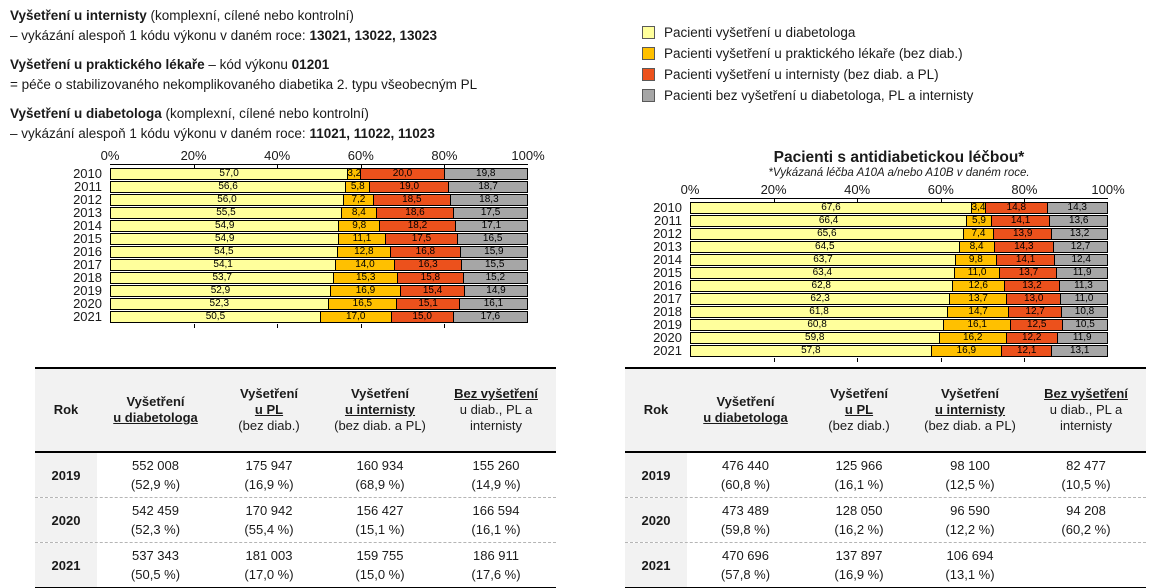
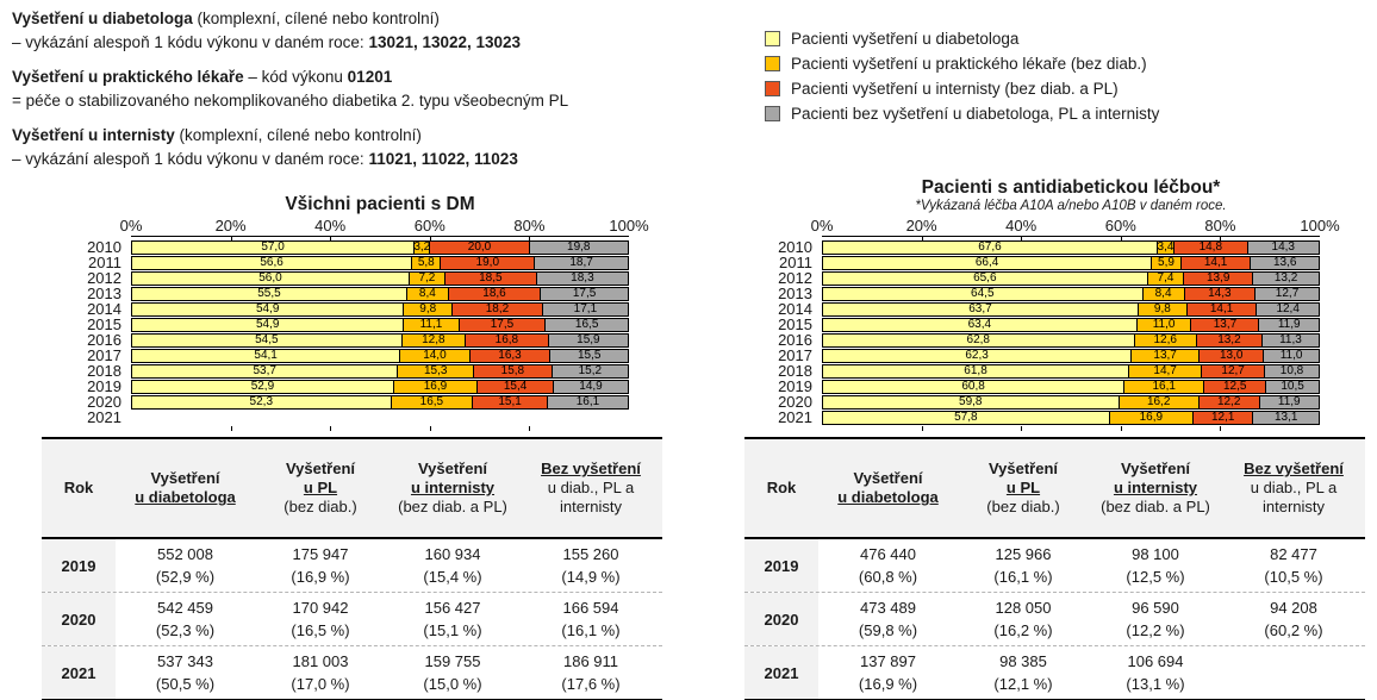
- Vyšetření u internisty (komplexní, cílené nebo kontrolní)
+ Vyšetření u diabetologa (komplexní, cílené nebo kontrolní)
  – vykázání alespoň 1 kódu výkonu v daném roce: 13021, 13022, 13023
  Vyšetření u praktického lékaře – kód výkonu 01201
  = péče o stabilizovaného nekomplikovaného diabetika 2. typu všeobecným PL
- Vyšetření u diabetologa (komplexní, cílené nebo kontrolní)
+ Vyšetření u internisty (komplexní, cílené nebo kontrolní)
  – vykázání alespoň 1 kódu výkonu v daném roce: 11021, 11022, 11023
  Pacienti vyšetření u diabetologa
  Pacienti vyšetření u praktického lékaře (bez diab.)
  Pacienti vyšetření u internisty (bez diab. a PL)
  Pacienti bez vyšetření u diabetologa, PL a internisty
+ Všichni pacienti s DM
  0%
  20%
  40%
  60%
  80%
  100%
  2010
  57,0
  3,2
  20,0
  19,8
  2011
  56,6
  5,8
  19,0
  18,7
  2012
  56,0
  7,2
  18,5
  18,3
  2013
  55,5
  8,4
  18,6
  17,5
  2014
  54,9
  9,8
  18,2
  17,1
  2015
  54,9
  11,1
  17,5
  16,5
  2016
  54,5
  12,8
  16,8
  15,9
  2017
  54,1
  14,0
  16,3
  15,5
  2018
  53,7
  15,3
  15,8
  15,2
  2019
  52,9
  16,9
  15,4
  14,9
  2020
  52,3
  16,5
  15,1
  16,1
  2021
- 50,5
- 17,0
- 15,0
- 17,6
  Pacienti s antidiabetickou léčbou*
  *Vykázaná léčba A10A a/nebo A10B v daném roce.
  0%
  20%
  40%
  60%
  80%
  100%
  2010
  67,6
  3,4
  14,8
  14,3
  2011
  66,4
  5,9
  14,1
  13,6
  2012
  65,6
  7,4
  13,9
  13,2
  2013
  64,5
  8,4
  14,3
  12,7
  2014
  63,7
  9,8
  14,1
  12,4
  2015
  63,4
  11,0
  13,7
  11,9
  2016
  62,8
  12,6
  13,2
  11,3
  2017
  62,3
  13,7
  13,0
  11,0
  2018
  61,8
  14,7
  12,7
  10,8
  2019
  60,8
  16,1
  12,5
  10,5
  2020
  59,8
  16,2
  12,2
  11,9
  2021
  57,8
  16,9
  12,1
  13,1
  Rok
  Vyšetření
  u diabetologa
  Vyšetření
  u PL
  (bez diab.)
  Vyšetření
  u internisty
  (bez diab. a PL)
  Bez vyšetření
  u diab., PL a internisty
  2019
  552 008
  (52,9 %)
  175 947
  (16,9 %)
  160 934
- (68,9 %)
+ (15,4 %)
  155 260
  (14,9 %)
  2020
  542 459
  (52,3 %)
  170 942
- (55,4 %)
+ (16,5 %)
  156 427
  (15,1 %)
  166 594
  (16,1 %)
  2021
  537 343
  (50,5 %)
  181 003
  (17,0 %)
  159 755
  (15,0 %)
  186 911
  (17,6 %)
  Rok
  Vyšetření
  u diabetologa
  Vyšetření
  u PL
  (bez diab.)
  Vyšetření
  u internisty
  (bez diab. a PL)
  Bez vyšetření
  u diab., PL a internisty
  2019
  476 440
  (60,8 %)
  125 966
  (16,1 %)
  98 100
  (12,5 %)
  82 477
  (10,5 %)
  2020
  473 489
  (59,8 %)
  128 050
  (16,2 %)
  96 590
  (12,2 %)
  94 208
  (60,2 %)
  2021
- 470 696
- (57,8 %)
  137 897
  (16,9 %)
+ 98 385
+ (12,1 %)
  106 694
  (13,1 %)
